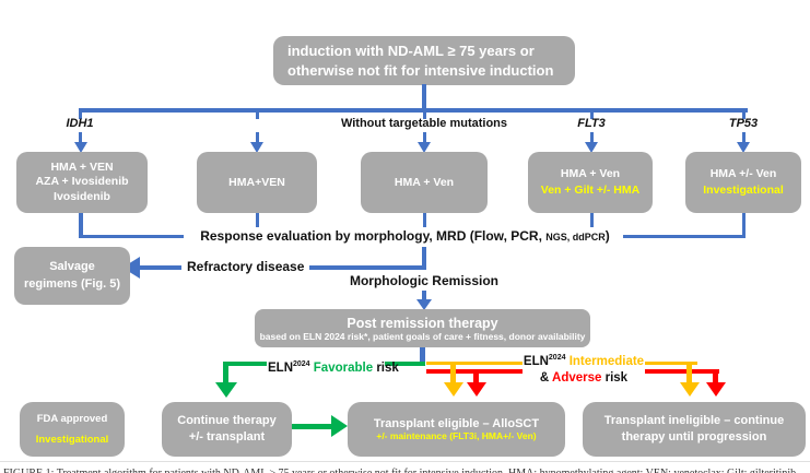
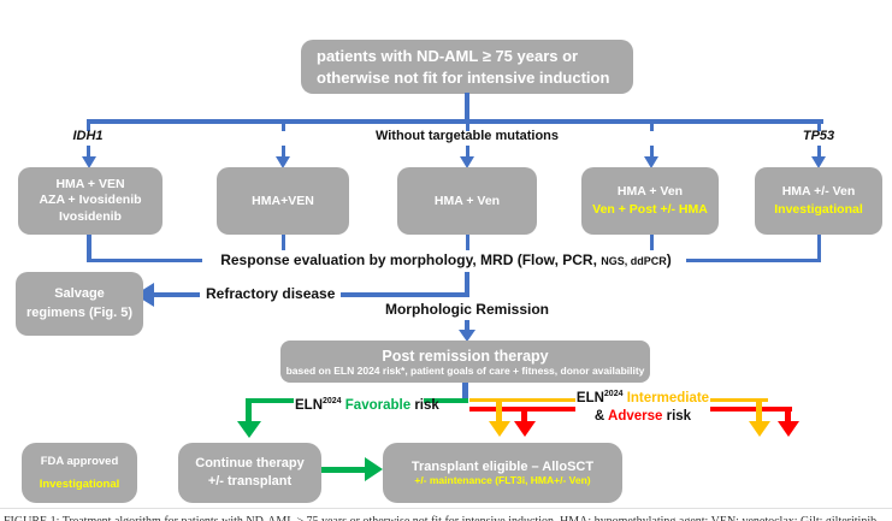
- induction with ND-AML ≥ 75 years or
+ patients with ND-AML ≥ 75 years or
  otherwise not fit for intensive induction
  IDH1
  Without targetable mutations
- FLT3
  TP53
  HMA + VEN
  AZA + Ivosidenib
  Ivosidenib
  HMA+VEN
  HMA + Ven
  HMA + Ven
- Ven + Gilt +/- HMA
+ Ven + Post +/- HMA
  HMA +/- Ven
  Investigational
  Response evaluation by morphology, MRD (Flow, PCR, NGS, ddPCR)
  Refractory disease
  Salvage
  regimens (Fig. 5)
  Morphologic Remission
  Post remission therapy
  based on ELN 2024 risk*, patient goals of care + fitness, donor availability
  ELN Favorable risk
  ELN Intermediate
  & Adverse risk
  FDA approved
  Investigational
  Continue therapy
  +/- transplant
  Transplant eligible – AlloSCT
  +/- maintenance (FLT3i, HMA+/- Ven)
- Transplant ineligible – continue
- therapy until progression
